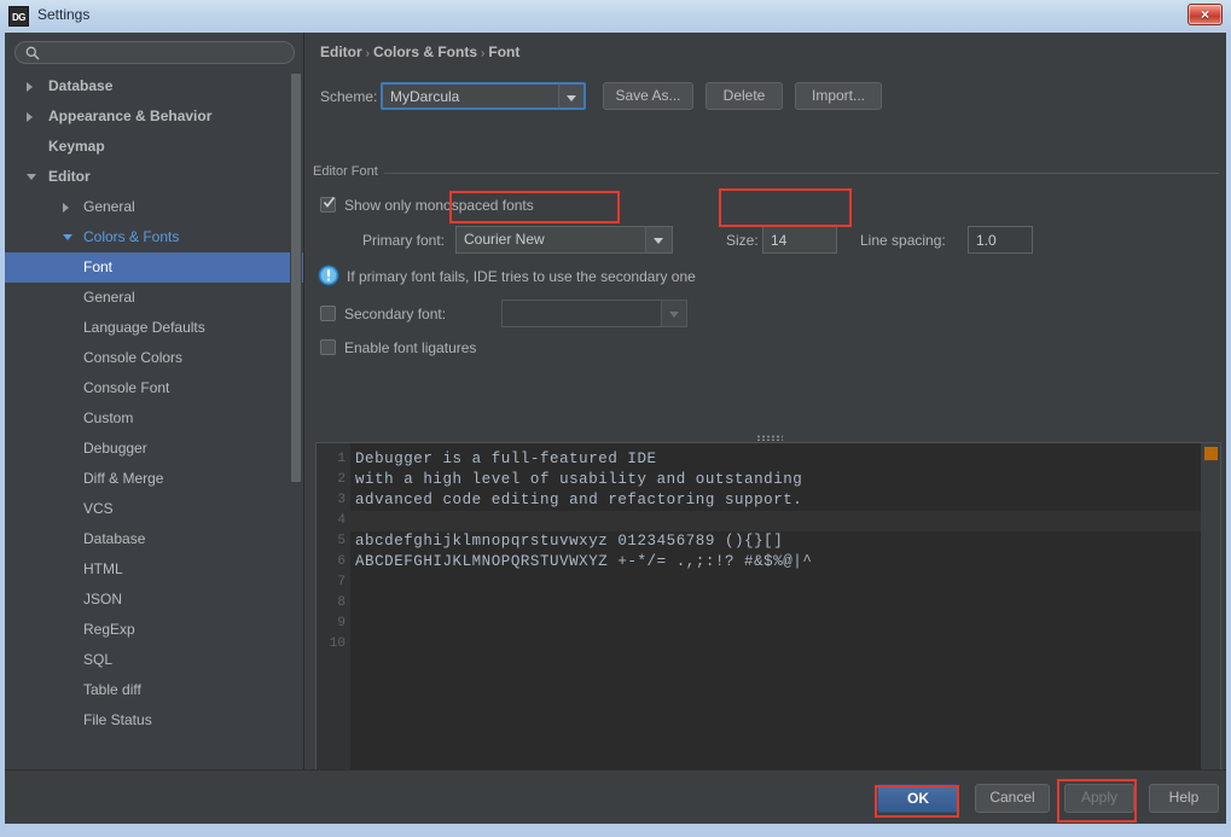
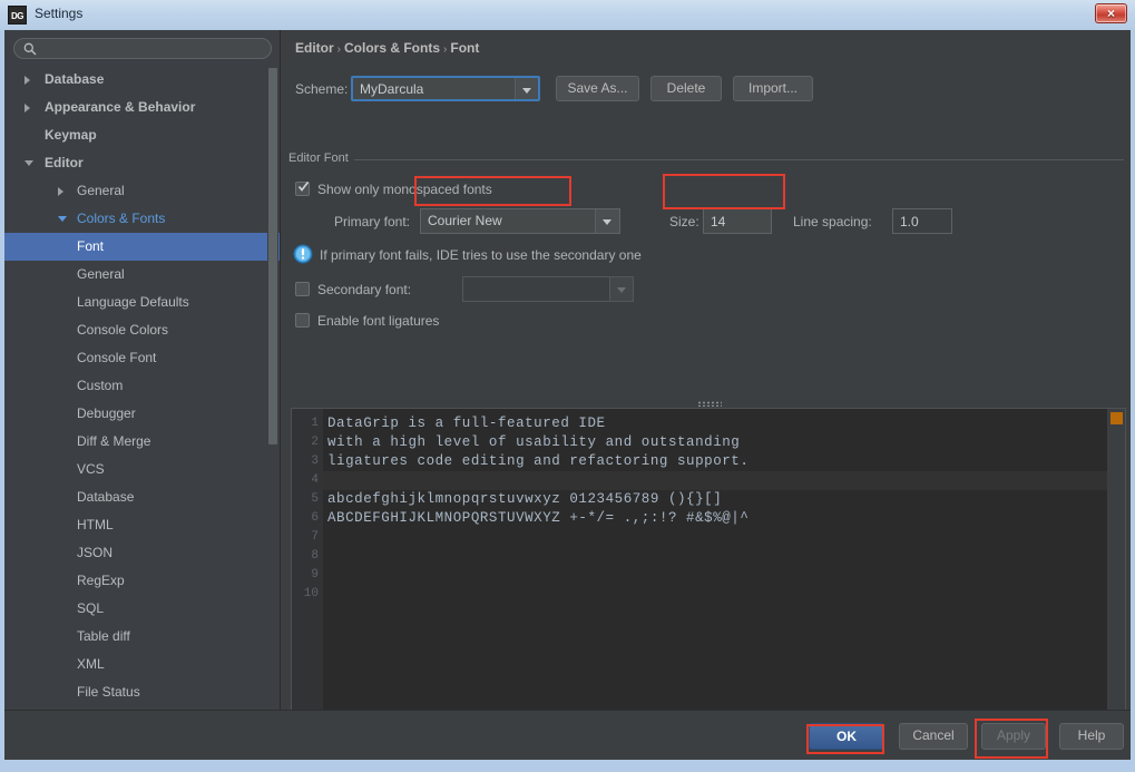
  DG
  Settings
  ×
  Database
  Appearance & Behavior
  Keymap
  Editor
  General
  Colors & Fonts
  Font
  General
  Language Defaults
  Console Colors
  Console Font
  Custom
  Debugger
  Diff & Merge
  VCS
  Database
  HTML
  JSON
  RegExp
  SQL
  Table diff
+ XML
  File Status
  Editor › Colors & Fonts › Font
  Scheme:
  MyDarcula
  Save As...
  Delete
  Import...
  Editor Font
  Show only monospaced fonts
  Primary font:
  Courier New
  Size:
  14
  Line spacing:
  1.0
  If primary font fails, IDE tries to use the secondary one
  Secondary font:
  Enable font ligatures
  1
  2
  3
  4
  5
  6
  7
  8
  9
  10
- Debugger is a full-featured IDE
+ DataGrip is a full-featured IDE
  with a high level of usability and outstanding
- advanced code editing and refactoring support.
+ ligatures code editing and refactoring support.
  abcdefghijklmnopqrstuvwxyz 0123456789 (){}[]
  ABCDEFGHIJKLMNOPQRSTUVWXYZ +-*/= .,;:!? #&$%@|^
  OK
  Cancel
  Apply
  Help
